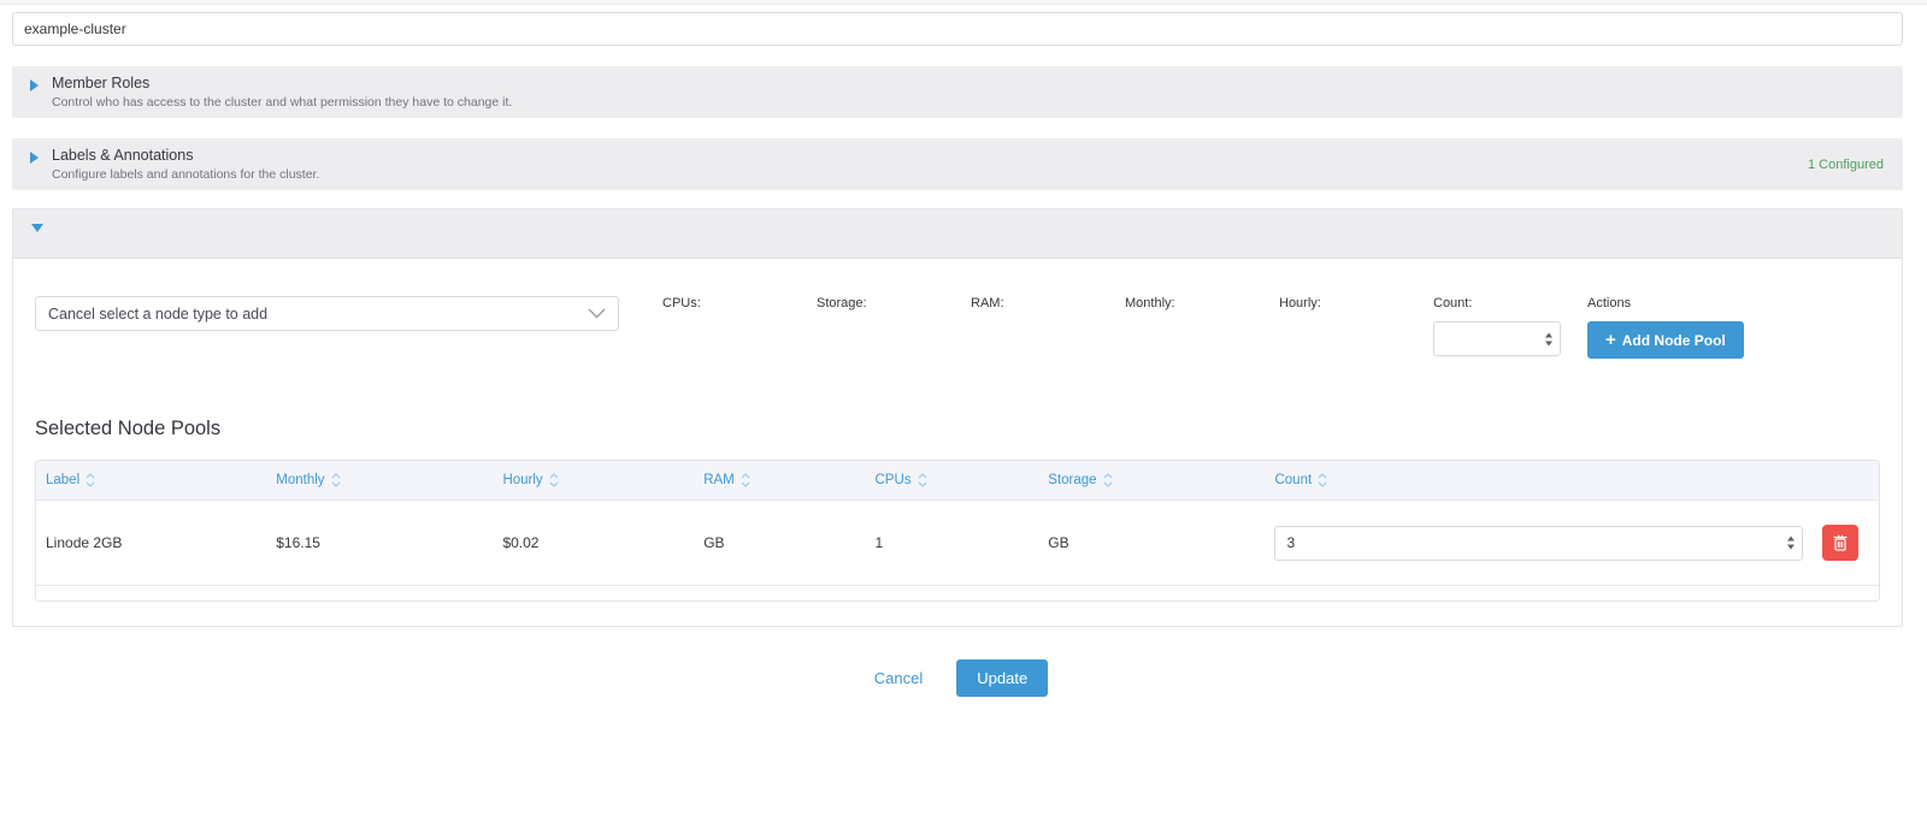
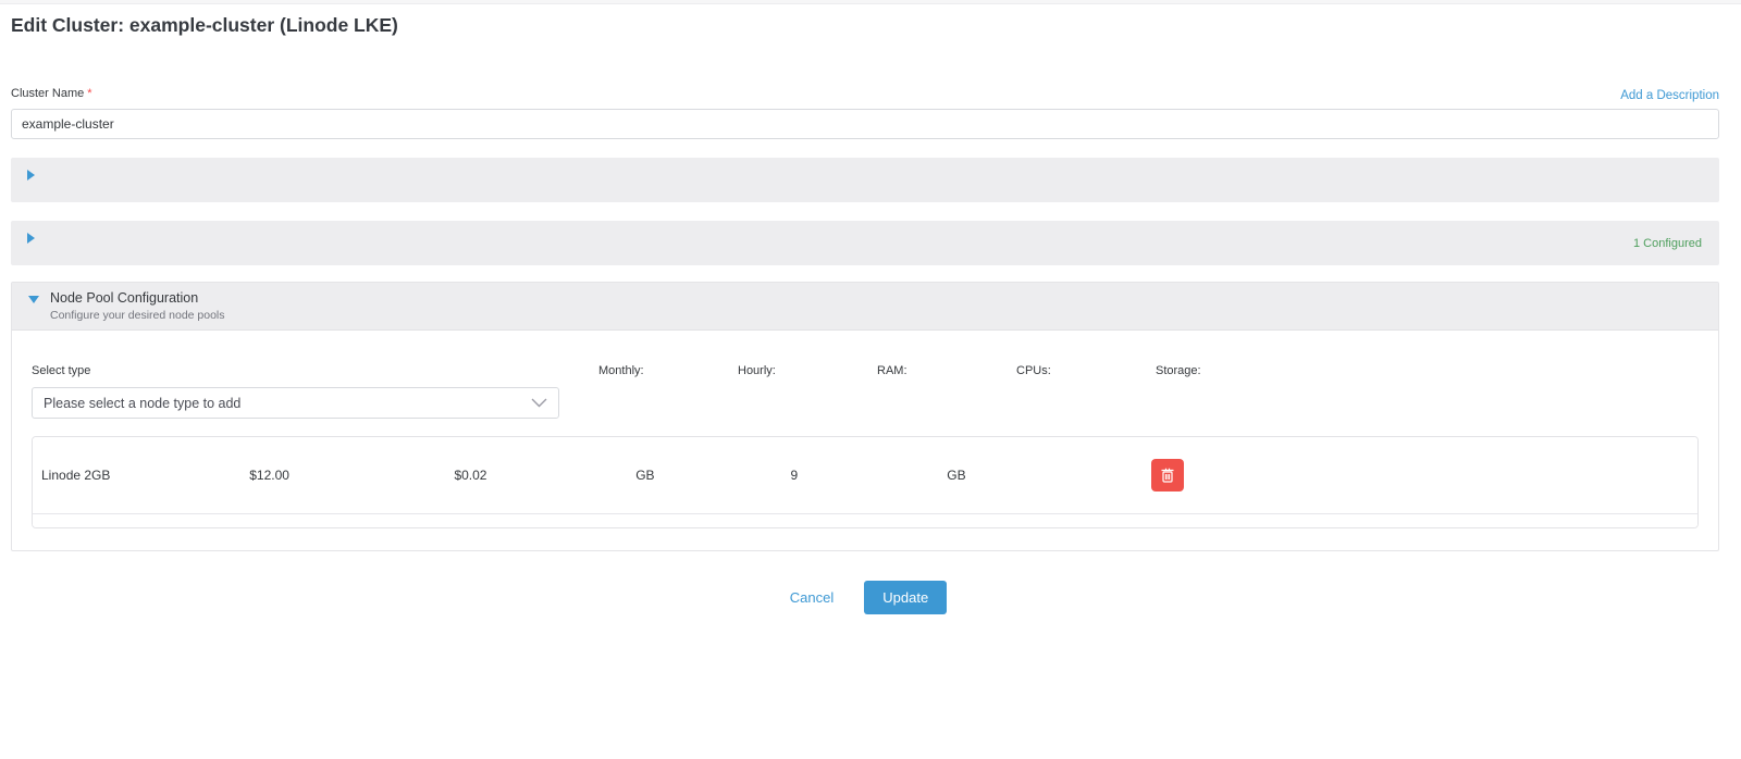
+ Edit Cluster: example-cluster (Linode LKE)
+ Cluster Name *
+ Add a Description
  example-cluster
- Member Roles
- Control who has access to the cluster and what permission they have to change it.
- Labels & Annotations
- Configure labels and annotations for the cluster.
  1 Configured
+ Node Pool Configuration
+ Configure your desired node pools
+ Select type
- Cancel select a node type to add
+ Please select a node type to add
- CPUs:
+ Monthly:
- Storage:
+ Hourly:
  RAM:
- Monthly:
+ CPUs:
- Hourly:
+ Storage:
- Count:
- Actions
- +
- Add Node Pool
- Selected Node Pools
- Label
- Monthly
- Hourly
- RAM
- CPUs
- Storage
- Count
  Linode 2GB
- $16.15
+ $12.00
  $0.02
  GB
- 1
+ 9
  GB
- 3
  Cancel
  Update
